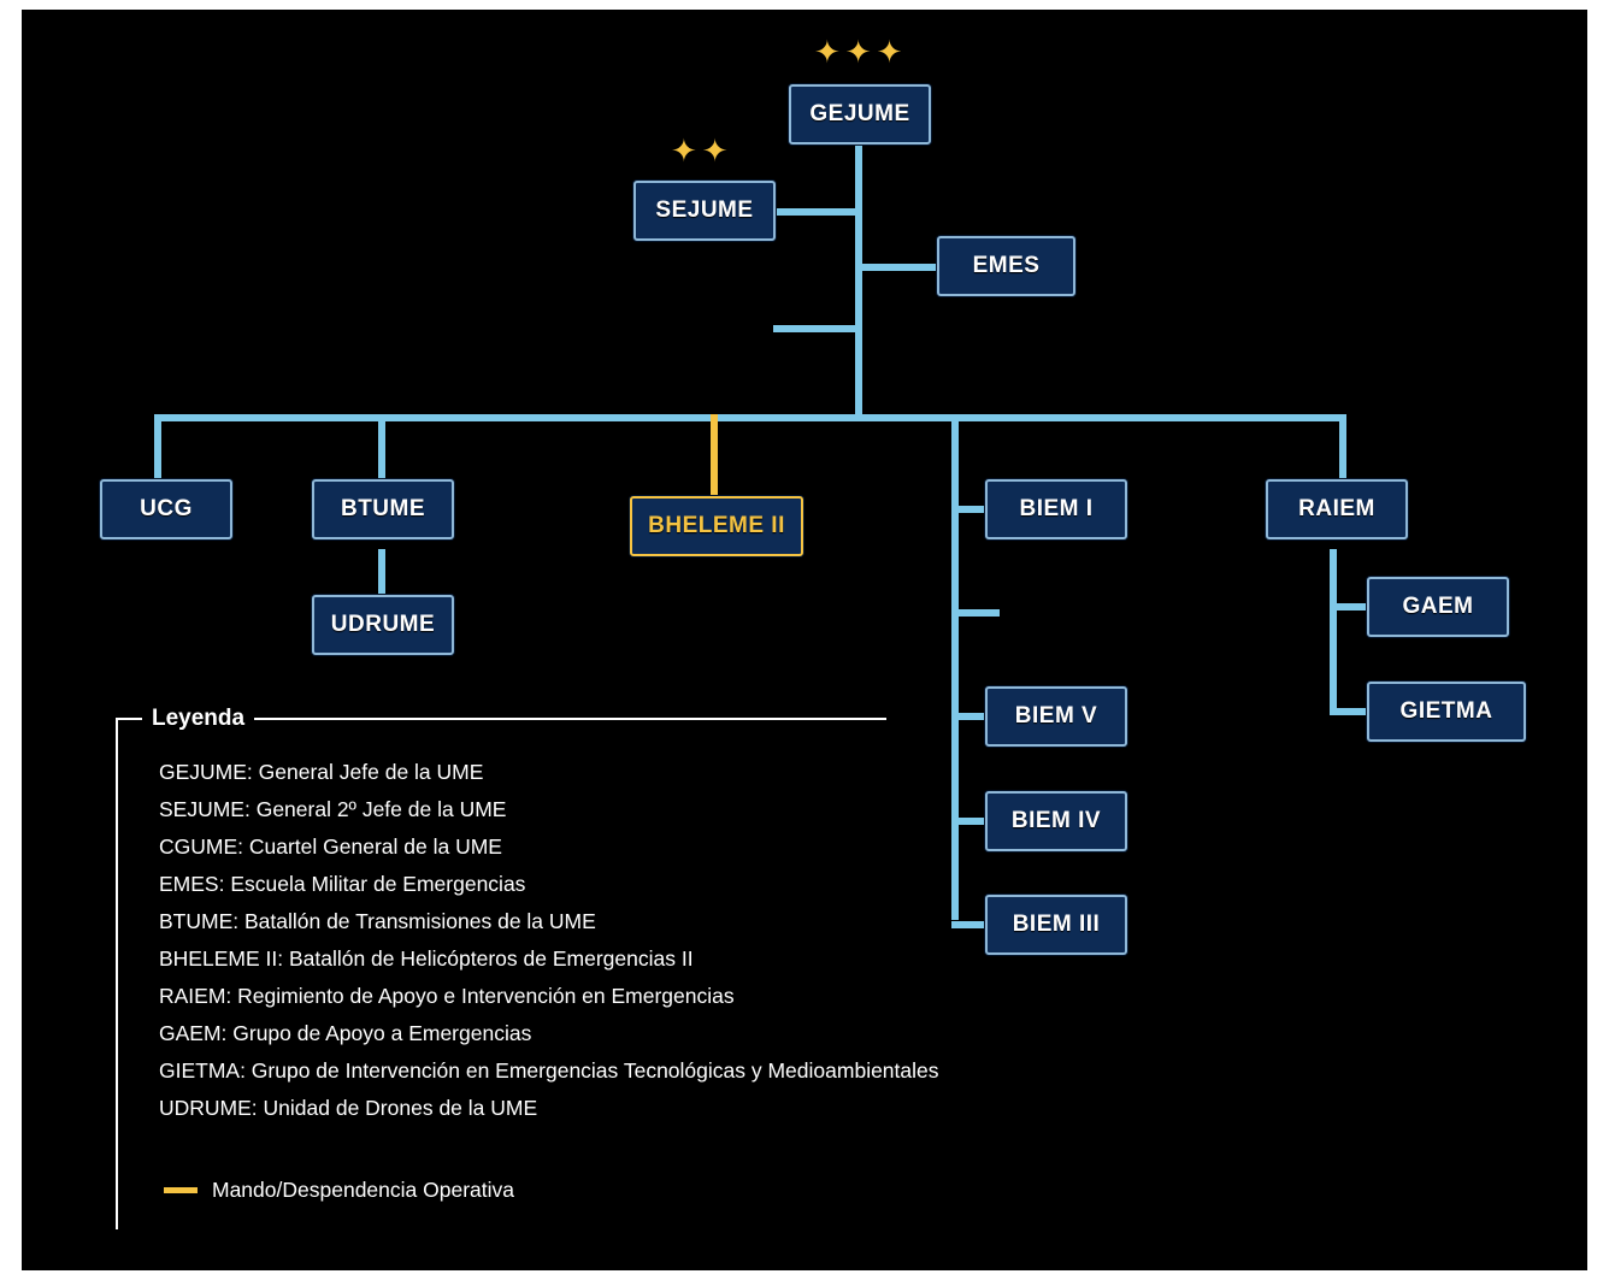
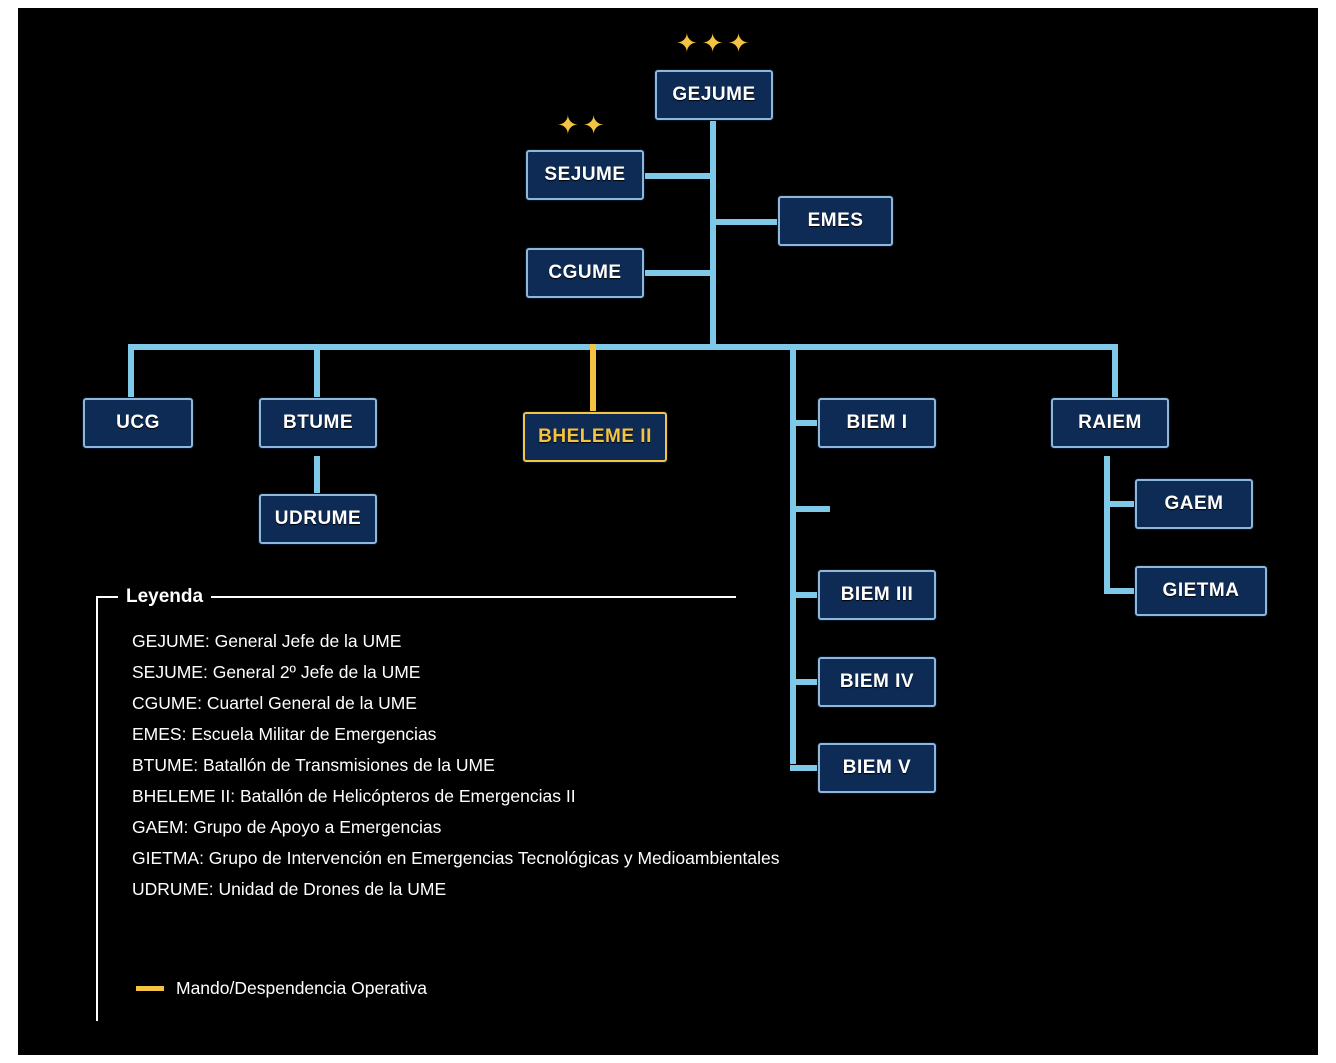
  ✦✦✦
  ✦✦
  GEJUME
  SEJUME
+ CGUME
  EMES
  UCG
  BTUME
  UDRUME
  BHELEME II
  BIEM I
- BIEM V
+ BIEM III
  BIEM IV
- BIEM III
+ BIEM V
  RAIEM
  GAEM
  GIETMA
  Leyenda
  GEJUME: General Jefe de la UME
  SEJUME: General 2º Jefe de la UME
  CGUME: Cuartel General de la UME
  EMES: Escuela Militar de Emergencias
  BTUME: Batallón de Transmisiones de la UME
  BHELEME II: Batallón de Helicópteros de Emergencias II
- RAIEM: Regimiento de Apoyo e Intervención en Emergencias
  GAEM: Grupo de Apoyo a Emergencias
  GIETMA: Grupo de Intervención en Emergencias Tecnológicas y Medioambientales
  UDRUME: Unidad de Drones de la UME
  Mando/Despendencia Operativa
